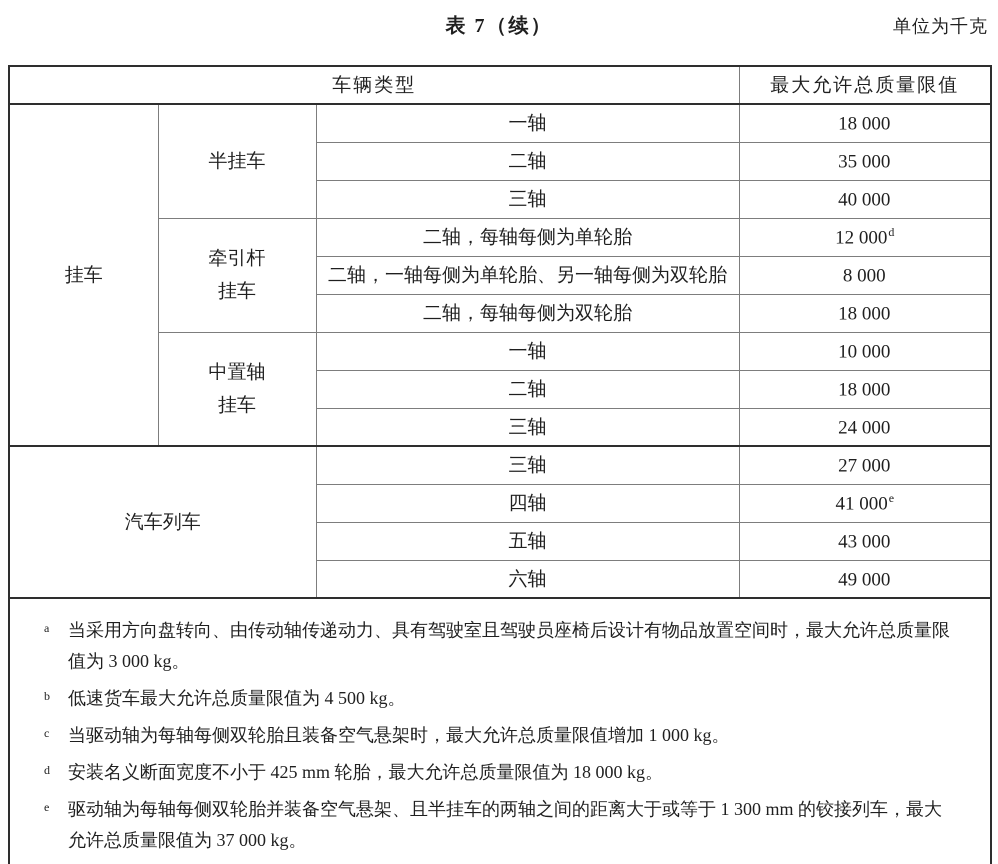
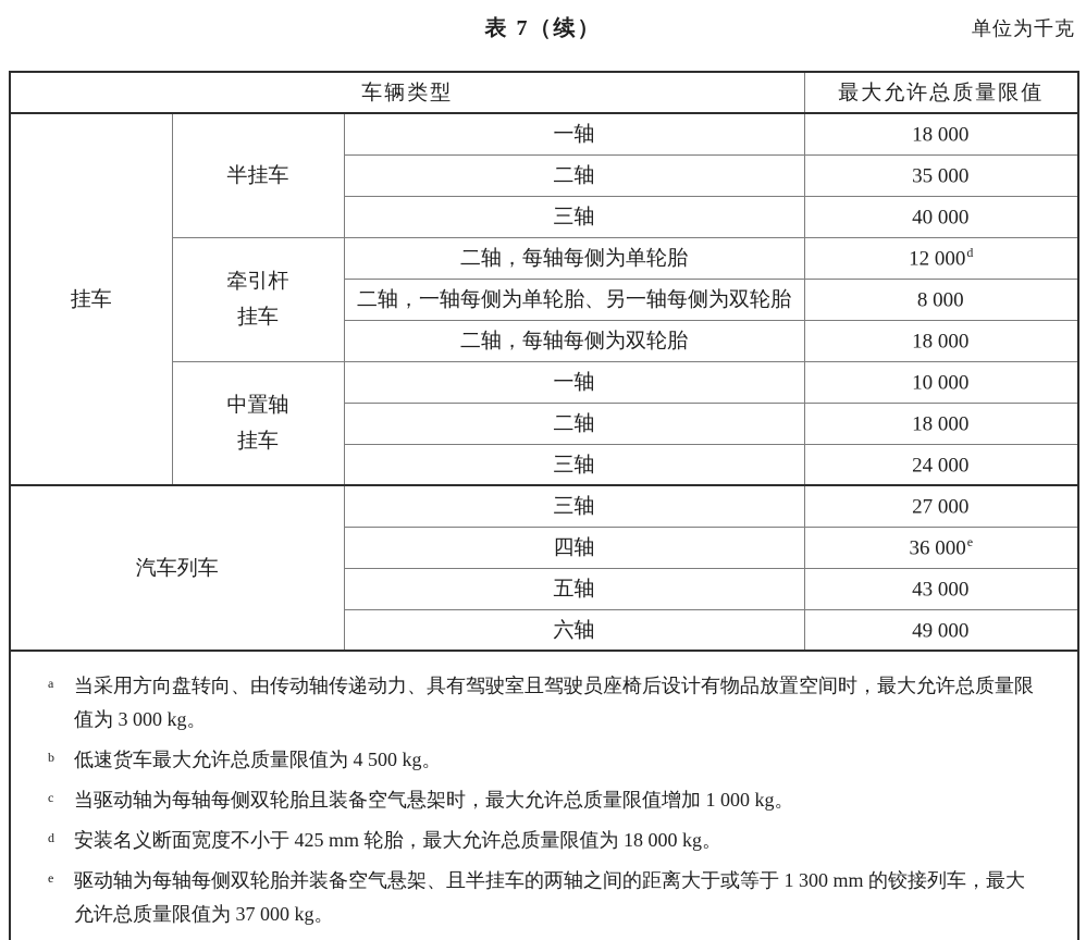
  表 7（续）
  单位为千克
  车辆类型	最大允许总质量限值
  挂车	半挂车	一轴	18 000
  二轴	35 000
  三轴	40 000
  牵引杆 挂车	二轴，每轴每侧为单轮胎	12 000d
  二轴，一轴每侧为单轮胎、另一轴每侧为双轮胎	8 000
  二轴，每轴每侧为双轮胎	18 000
  中置轴 挂车	一轴	10 000
  二轴	18 000
  三轴	24 000
  汽车列车	三轴	27 000
- 四轴	41 000e
+ 四轴	36 000e
  五轴	43 000
  六轴	49 000
  a 当采用方向盘转向、由传动轴传递动力、具有驾驶室且驾驶员座椅后设计有物品放置空间时，最大允许总质量限值为 3 000 kg。 b 低速货车最大允许总质量限值为 4 500 kg。 c 当驱动轴为每轴每侧双轮胎且装备空气悬架时，最大允许总质量限值增加 1 000 kg。 d 安装名义断面宽度不小于 425 mm 轮胎，最大允许总质量限值为 18 000 kg。 e 驱动轴为每轴每侧双轮胎并装备空气悬架、且半挂车的两轴之间的距离大于或等于 1 300 mm 的铰接列车，最大允许总质量限值为 37 000 kg。
